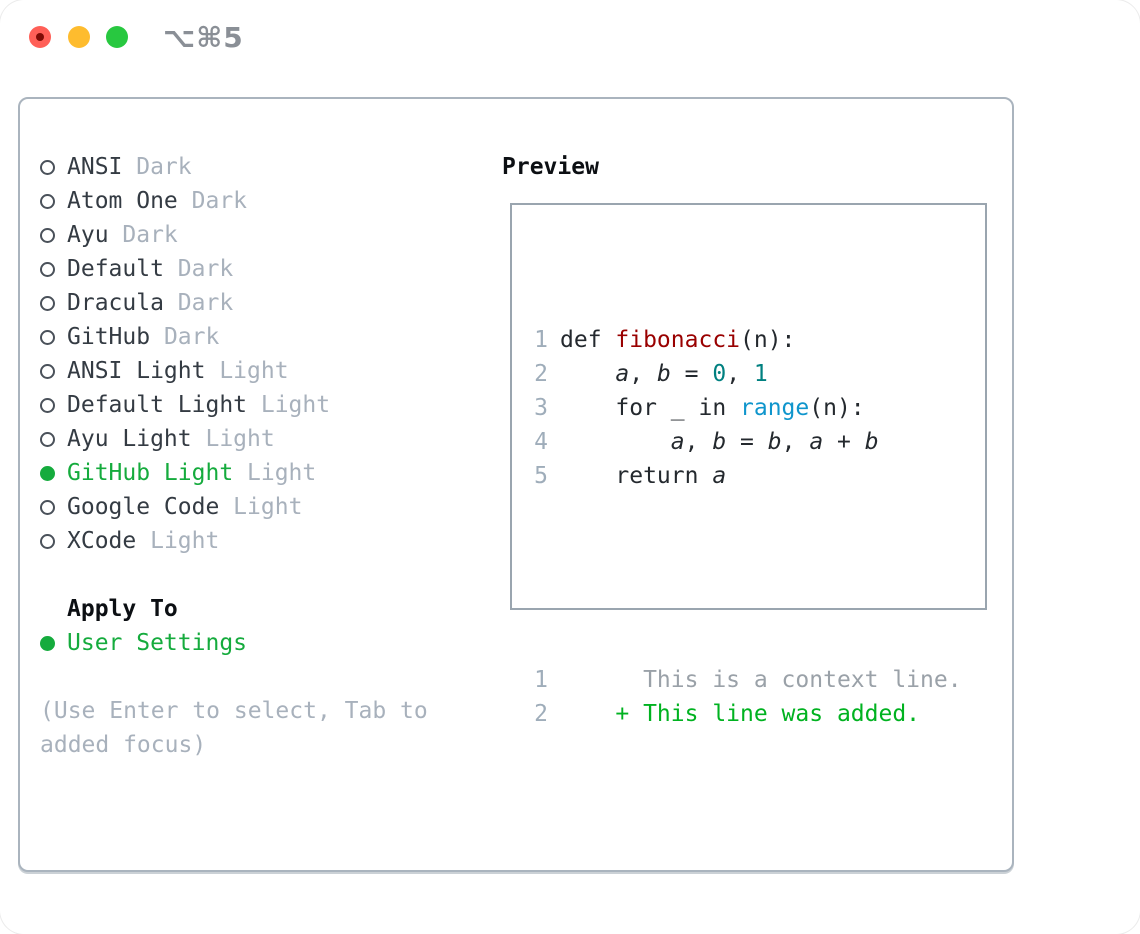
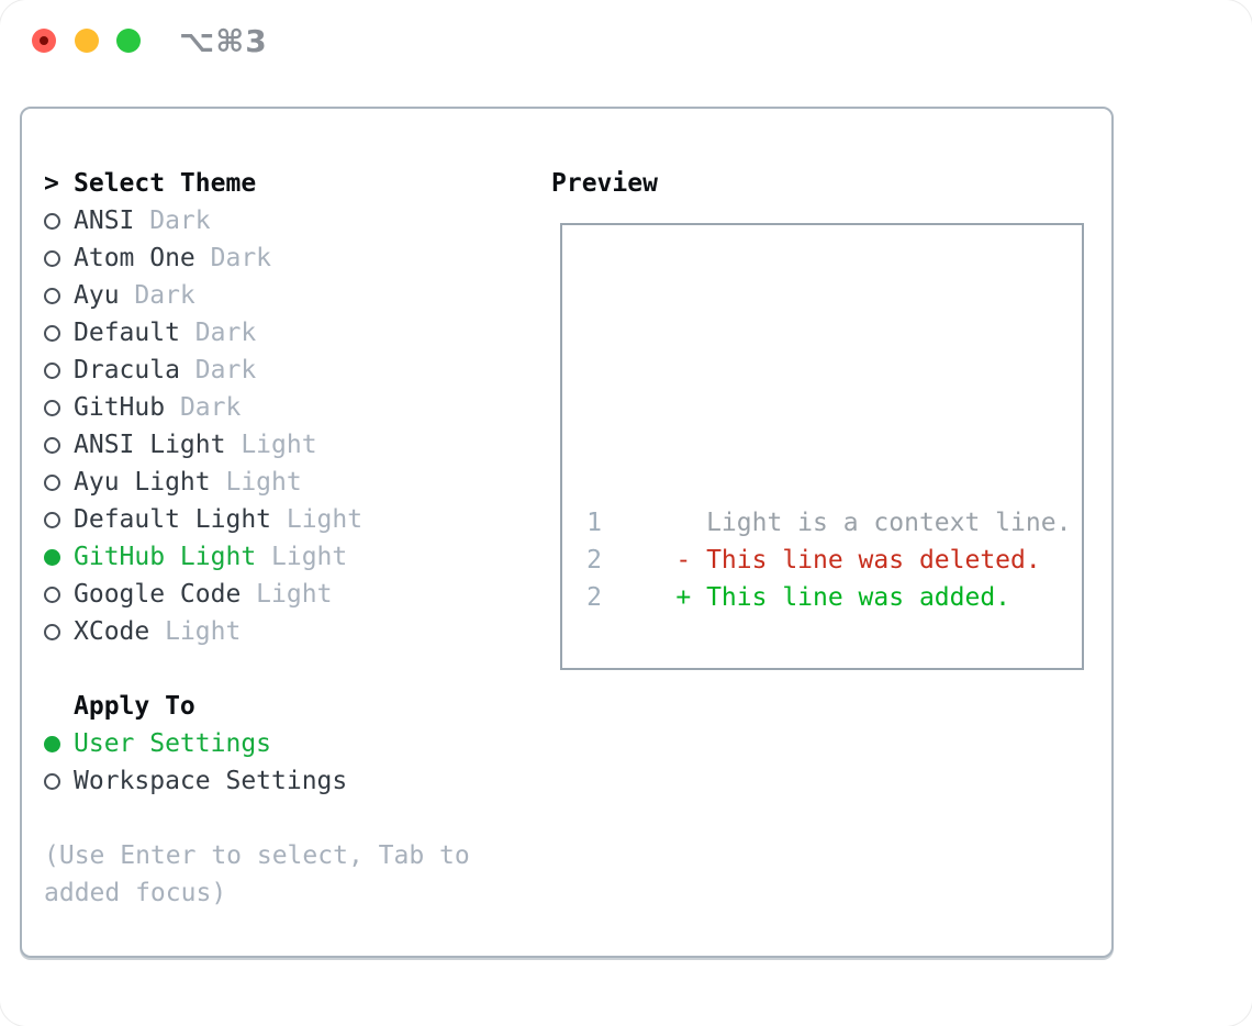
- ⌥⌘5
+ ⌥⌘3
+ >
+ Select Theme
  ANSI
  Dark
  Atom One
  Dark
  Ayu
  Dark
  Default
  Dark
  Dracula
  Dark
  GitHub
  Dark
  ANSI Light
  Light
- Default Light
+ Ayu Light
  Light
- Ayu Light
+ Default Light
  Light
  GitHub Light
  Light
  Google Code
  Light
  XCode
  Light
  Apply To
  User Settings
+ Workspace Settings
  (Use Enter to select, Tab to added focus)
  Preview
- 1 def fibonacci(n):
- 2 a, b = 0, 1
- 3 for _ in range(n):
- 4 a, b = b, a + b
- 5 return a
- 1 This is a context line.
+ 1 Light is a context line.
+ 2 - This line was deleted.
  2 + This line was added.
